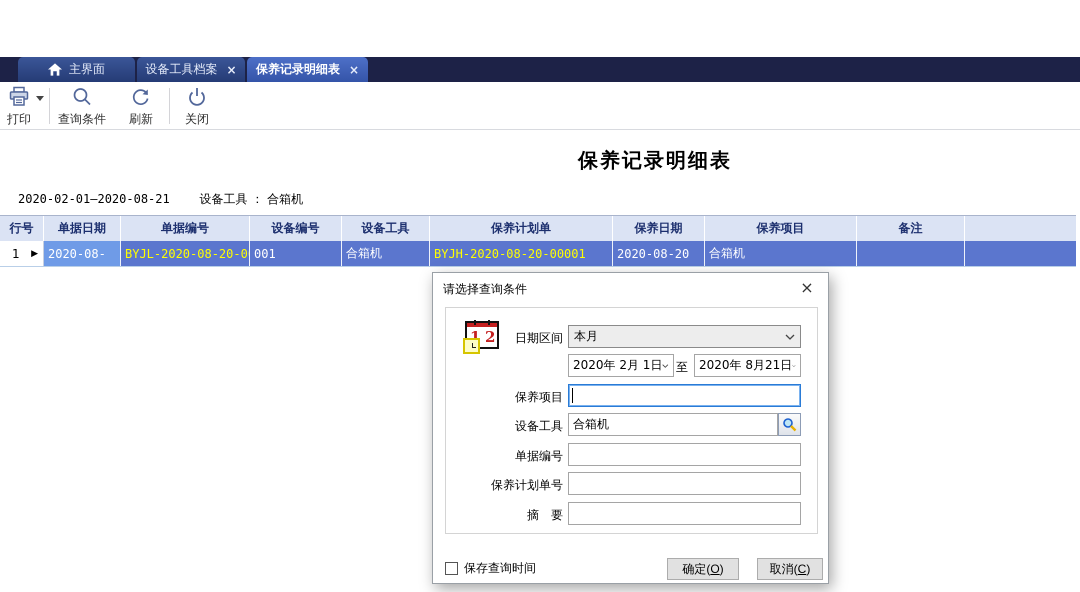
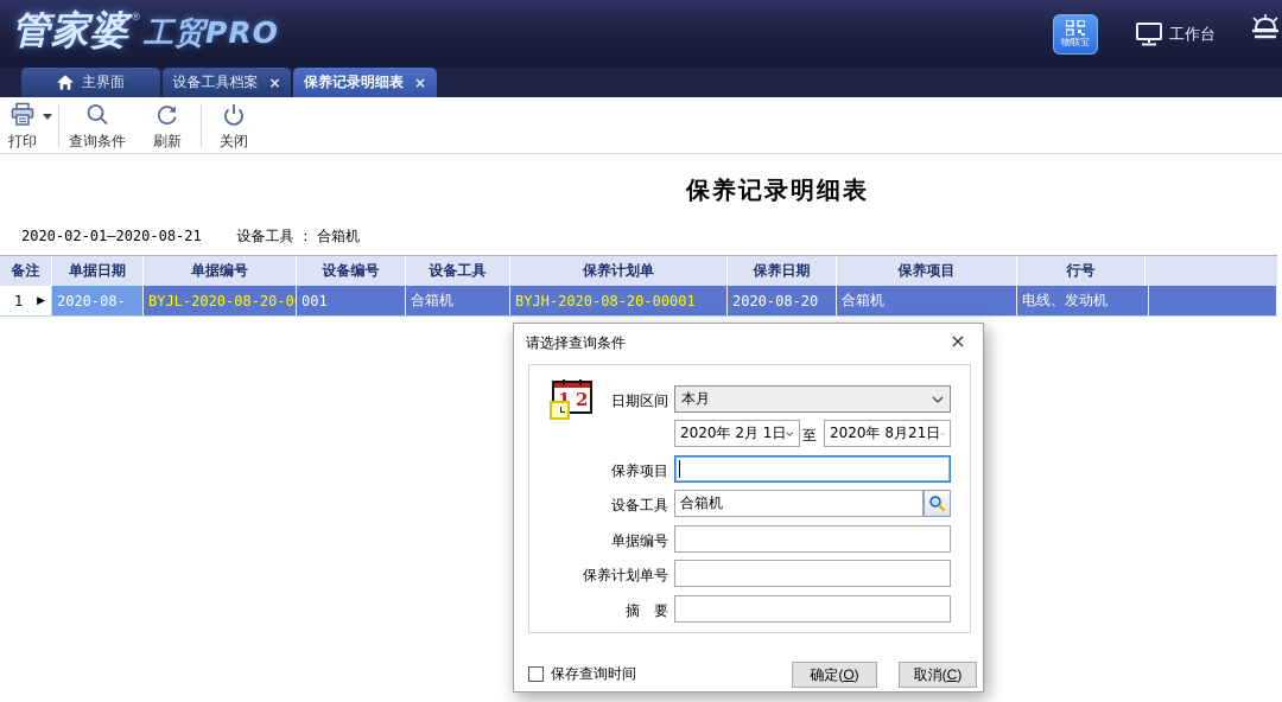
+ 管家婆
+ ®
+ 工贸PRO
+ 物联宝
+ 工作台
  主界面
  设备工具档案
  ×
  保养记录明细表
  ×
  打印
  查询条件
  刷新
  关闭
  保养记录明细表
  2020-02-01—2020-08-21 设备工具 ： 合箱机
- 行号
+ 备注
  单据日期
  单据编号
  设备编号
  设备工具
  保养计划单
  保养日期
  保养项目
- 备注
+ 行号
  1
  ▶
  2020-08-
  BYJL-2020-08-20-0
  001
  合箱机
  BYJH-2020-08-20-00001
  2020-08-20
  合箱机
+ 电线、发动机
  请选择查询条件
  ×
  1
  2
  日期区间
  本月
  2020年 2月 1日
  至
  2020年 8月21日
  保养项目
  设备工具
  合箱机
  单据编号
  保养计划单号
  摘 要
  保存查询时间
  确定(O)
  取消(C)
